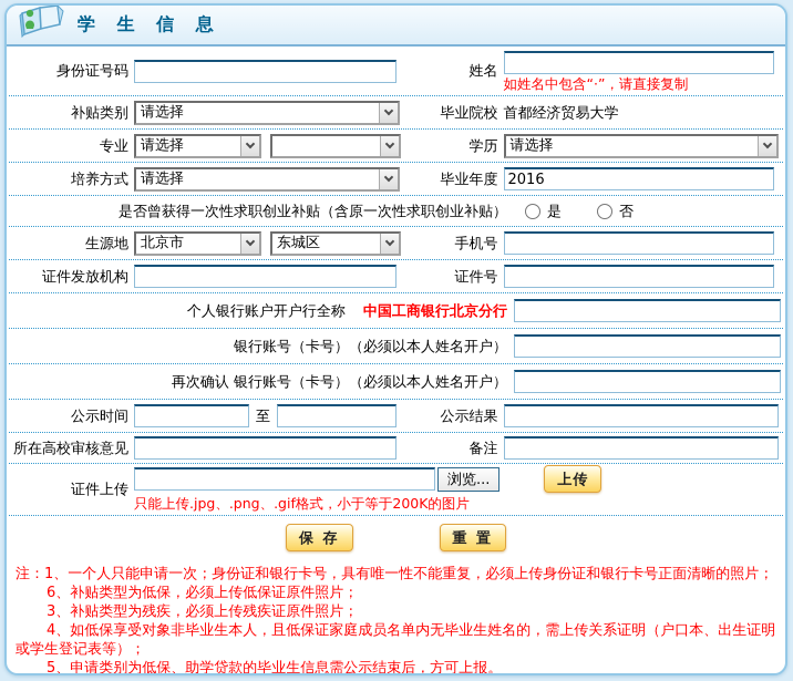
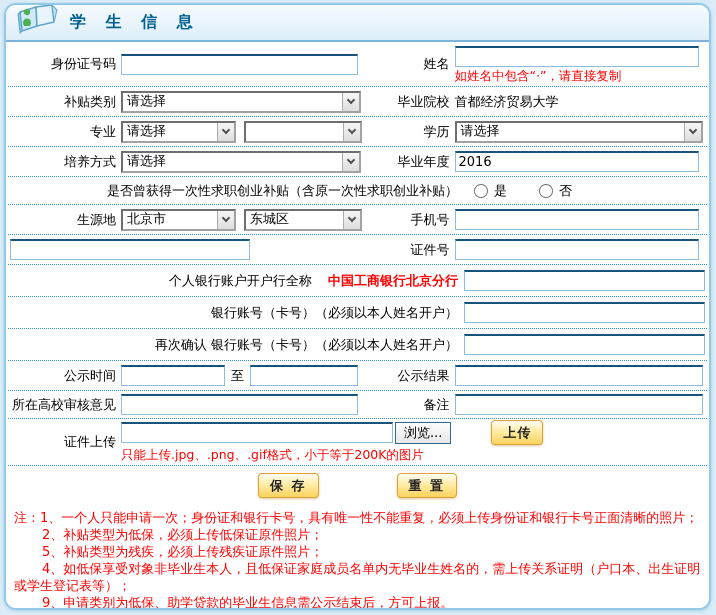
  学 生 信 息
  身份证号码
  姓名
  如姓名中包含“·”，请直接复制
  补贴类别
  请选择
  毕业院校
  首都经济贸易大学
  专业
  请选择
  学历
  请选择
  培养方式
  请选择
  毕业年度
  2016
  是否曾获得一次性求职创业补贴（含原一次性求职创业补贴）
  是
  否
  生源地
  北京市
  东城区
  手机号
- 证件发放机构
  证件号
  个人银行账户开户行全称 中国工商银行北京分行
  银行账号（卡号）（必须以本人姓名开户）
  再次确认 银行账号（卡号）（必须以本人姓名开户）
  公示时间
  至
  公示结果
  所在高校审核意见
  备注
  证件上传
  浏览...
  上传
  只能上传.jpg、.png、.gif格式，小于等于200K的图片
  保 存
  重 置
  注：1、一个人只能申请一次；身份证和银行卡号，具有唯一性不能重复，必须上传身份证和银行卡号正面清晰的照片；
- 6、补贴类型为低保，必须上传低保证原件照片；
+ 2、补贴类型为低保，必须上传低保证原件照片；
- 3、补贴类型为残疾，必须上传残疾证原件照片；
+ 5、补贴类型为残疾，必须上传残疾证原件照片；
  4、如低保享受对象非毕业生本人，且低保证家庭成员名单内无毕业生姓名的，需上传关系证明（户口本、出生证明或学生登记表等）；
- 5、申请类别为低保、助学贷款的毕业生信息需公示结束后，方可上报。
+ 9、申请类别为低保、助学贷款的毕业生信息需公示结束后，方可上报。
